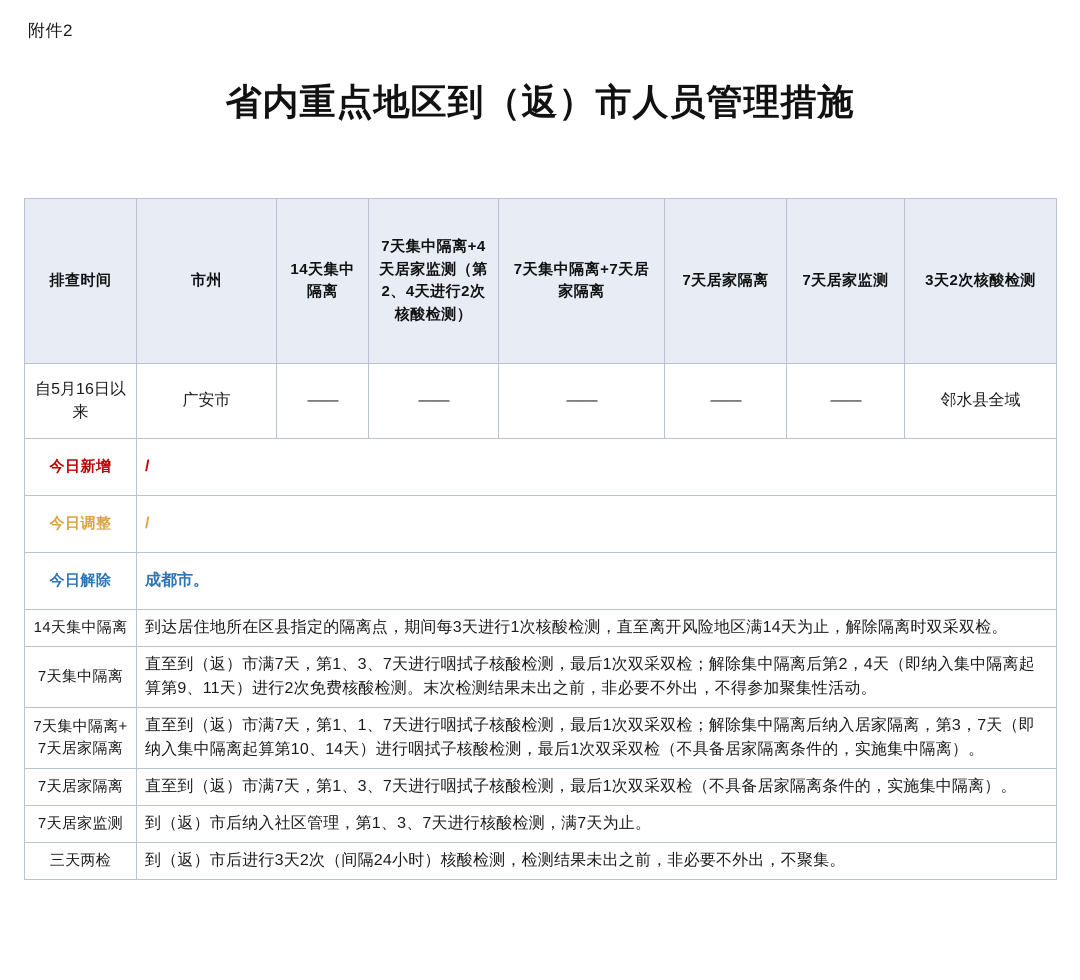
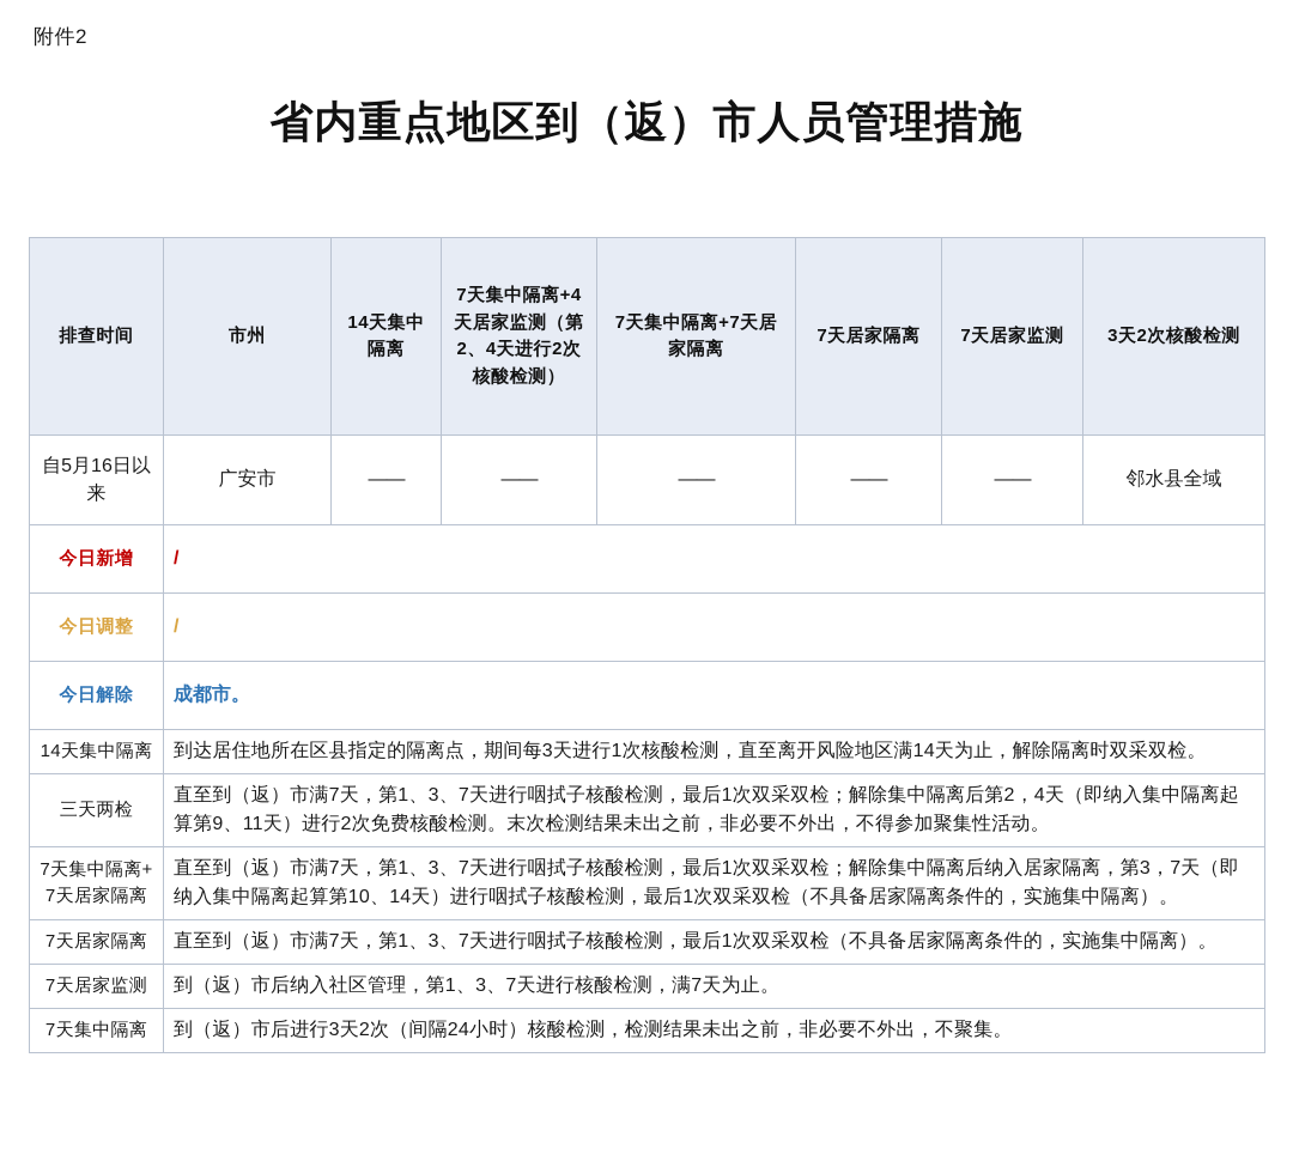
  附件2
  省内重点地区到（返）市人员管理措施
  排查时间	市州	14天集中隔离	7天集中隔离+4天居家监测（第2、4天进行2次核酸检测）	7天集中隔离+7天居家隔离	7天居家隔离	7天居家监测	3天2次核酸检测
  自5月16日以来	广安市	——	——	——	——	——	邻水县全域
  今日新增	/
  今日调整	/
  今日解除	成都市。
  14天集中隔离	到达居住地所在区县指定的隔离点，期间每3天进行1次核酸检测，直至离开风险地区满14天为止，解除隔离时双采双检。
- 7天集中隔离	直至到（返）市满7天，第1、3、7天进行咽拭子核酸检测，最后1次双采双检；解除集中隔离后第2，4天（即纳入集中隔离起算第9、11天）进行2次免费核酸检测。末次检测结果未出之前，非必要不外出，不得参加聚集性活动。
+ 三天两检	直至到（返）市满7天，第1、3、7天进行咽拭子核酸检测，最后1次双采双检；解除集中隔离后第2，4天（即纳入集中隔离起算第9、11天）进行2次免费核酸检测。末次检测结果未出之前，非必要不外出，不得参加聚集性活动。
- 7天集中隔离+7天居家隔离	直至到（返）市满7天，第1、1、7天进行咽拭子核酸检测，最后1次双采双检；解除集中隔离后纳入居家隔离，第3，7天（即纳入集中隔离起算第10、14天）进行咽拭子核酸检测，最后1次双采双检（不具备居家隔离条件的，实施集中隔离）。
+ 7天集中隔离+7天居家隔离	直至到（返）市满7天，第1、3、7天进行咽拭子核酸检测，最后1次双采双检；解除集中隔离后纳入居家隔离，第3，7天（即纳入集中隔离起算第10、14天）进行咽拭子核酸检测，最后1次双采双检（不具备居家隔离条件的，实施集中隔离）。
  7天居家隔离	直至到（返）市满7天，第1、3、7天进行咽拭子核酸检测，最后1次双采双检（不具备居家隔离条件的，实施集中隔离）。
  7天居家监测	到（返）市后纳入社区管理，第1、3、7天进行核酸检测，满7天为止。
- 三天两检	到（返）市后进行3天2次（间隔24小时）核酸检测，检测结果未出之前，非必要不外出，不聚集。
+ 7天集中隔离	到（返）市后进行3天2次（间隔24小时）核酸检测，检测结果未出之前，非必要不外出，不聚集。
